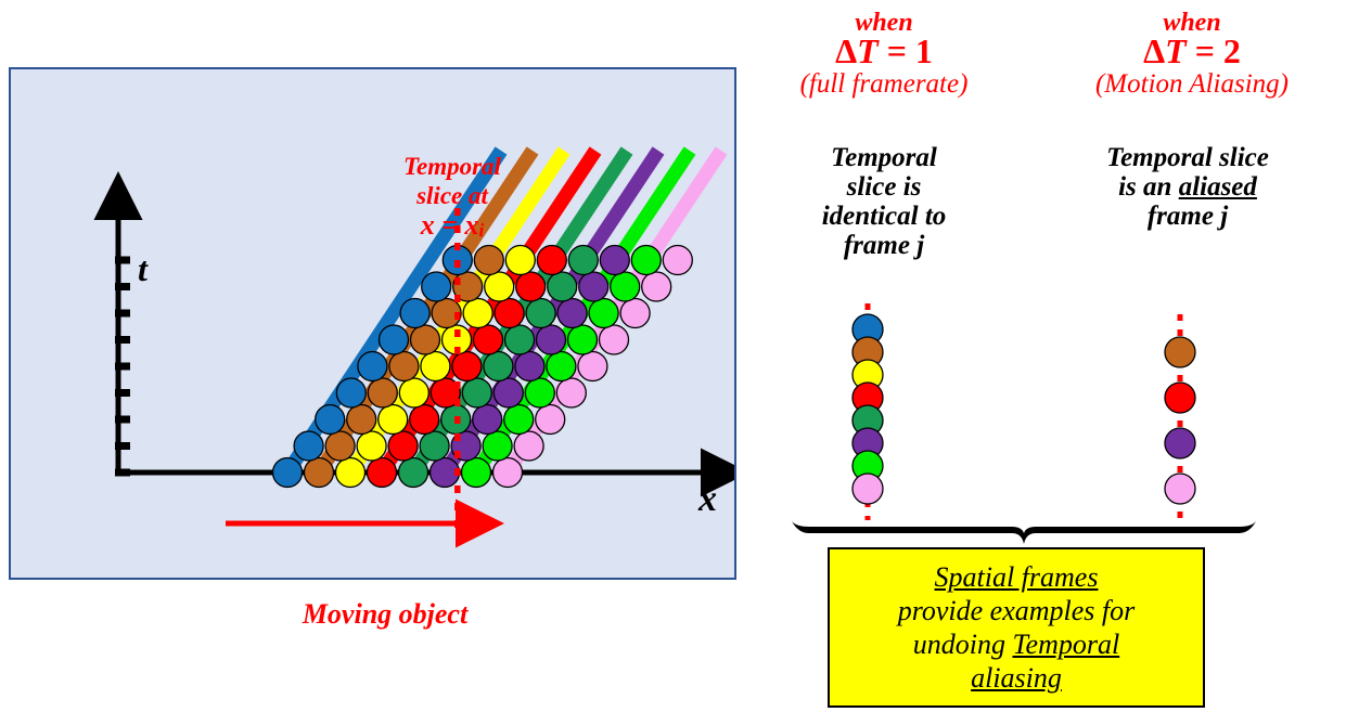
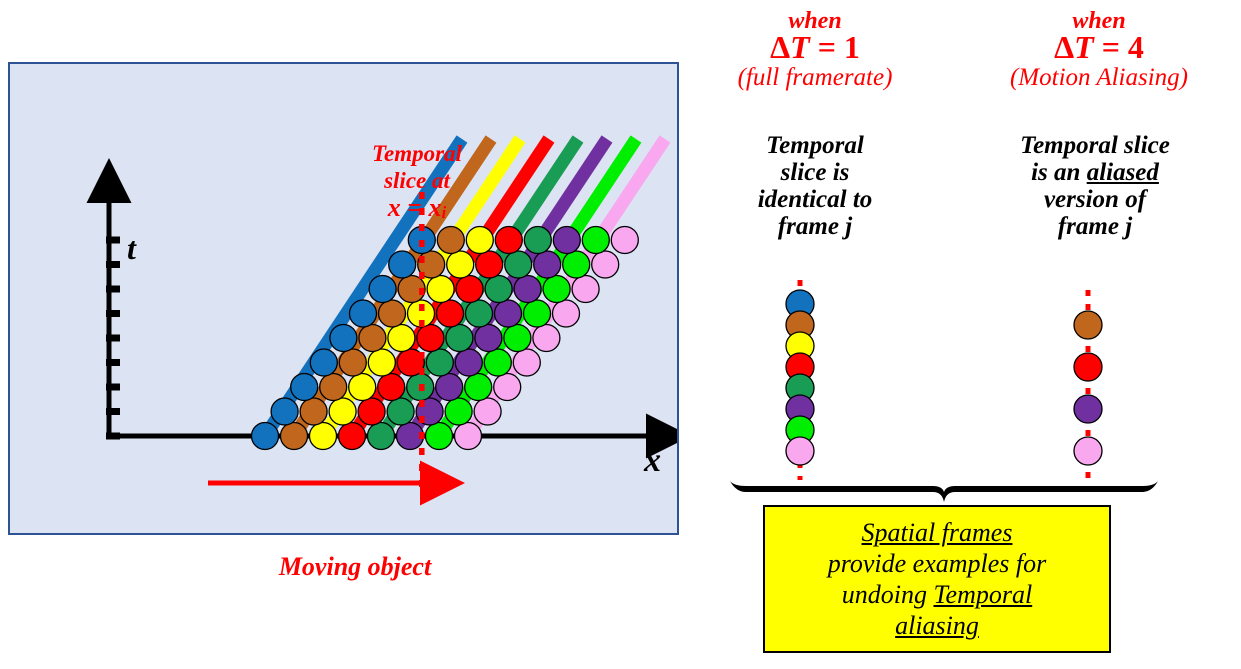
  t
  x
  Temporal
  slice at
  x = xi
  Moving object
  when
  ΔT = 1
  (full framerate)
  when
- ΔT = 2
+ ΔT = 4
  (Motion Aliasing)
  Temporal
  slice is
  identical to
  frame j
  Temporal slice
  is an aliased
+ version of
  frame j
  Spatial frames
  provide examples for
  undoing Temporal
  aliasing
